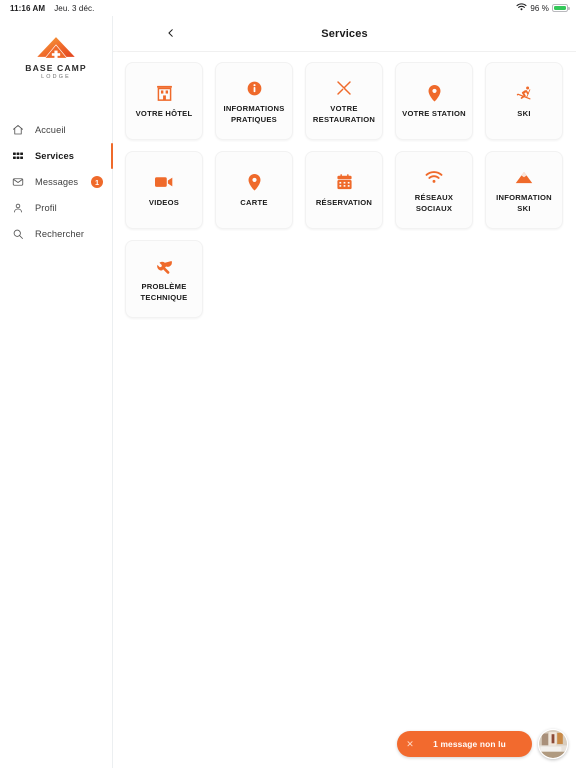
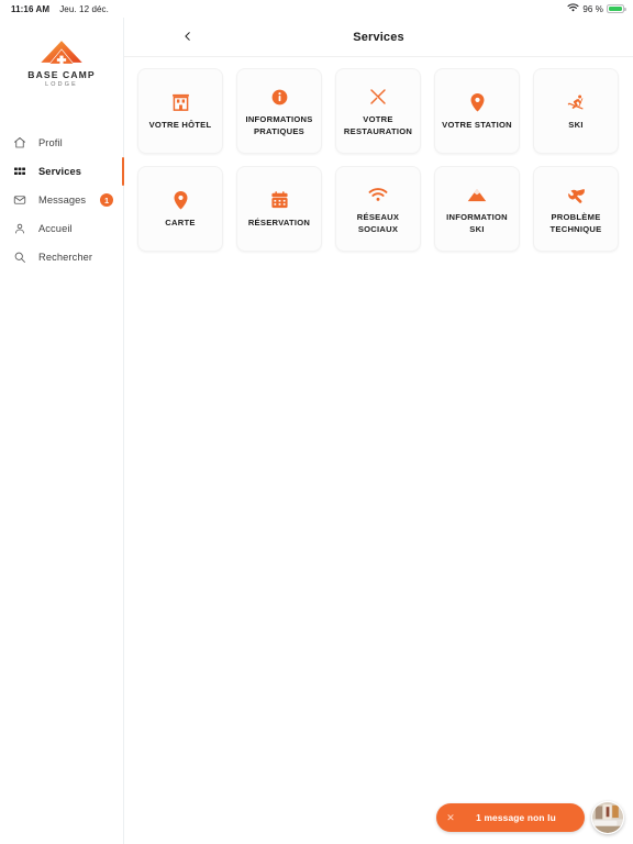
  11:16 AM
- Jeu. 3 déc.
+ Jeu. 12 déc.
  96 %
  BASE CAMP
- Accueil
+ Profil
  Services
  Messages
  1
- Profil
+ Accueil
  Rechercher
  Services
  VOTRE HÔTEL
  INFORMATIONS
  PRATIQUES
  VOTRE
  RESTAURATION
  VOTRE STATION
  SKI
- VIDEOS
  CARTE
  RÉSERVATION
  RÉSEAUX
  SOCIAUX
  INFORMATION
  SKI
  PROBLÈME
  TECHNIQUE
  ✕
  1 message non lu
